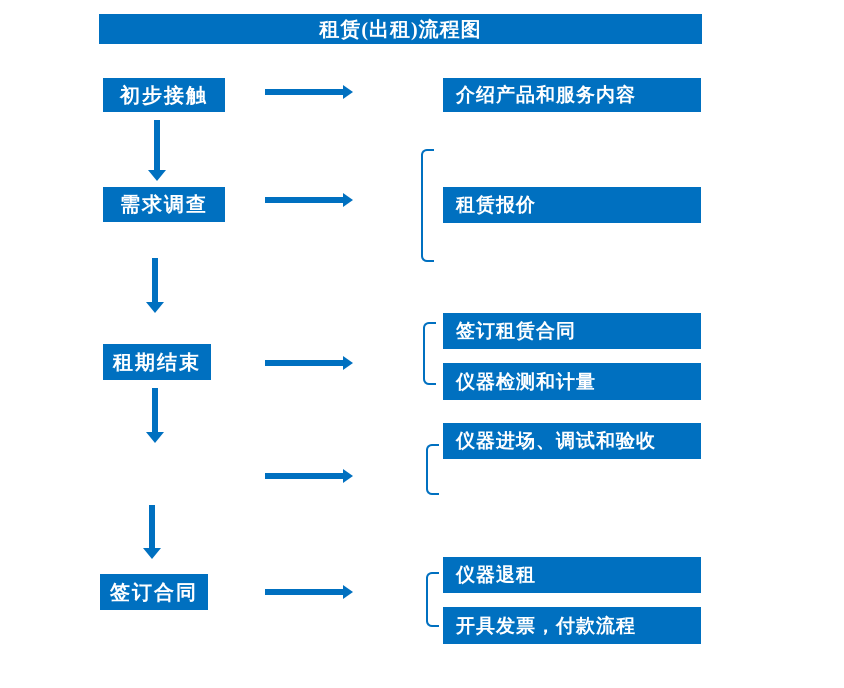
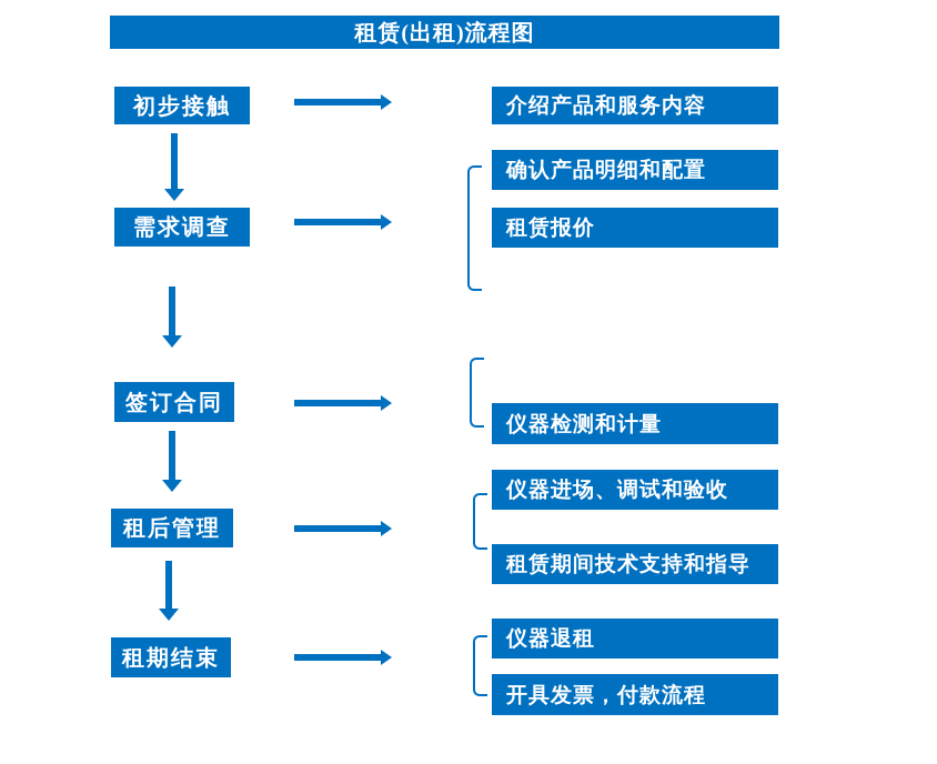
  租赁(出租)流程图
  初步接触
  需求调查
- 租期结束
+ 签订合同
+ 租后管理
- 签订合同
+ 租期结束
  介绍产品和服务内容
+ 确认产品明细和配置
  租赁报价
- 签订租赁合同
  仪器检测和计量
  仪器进场、调试和验收
+ 租赁期间技术支持和指导
  仪器退租
  开具发票，付款流程
